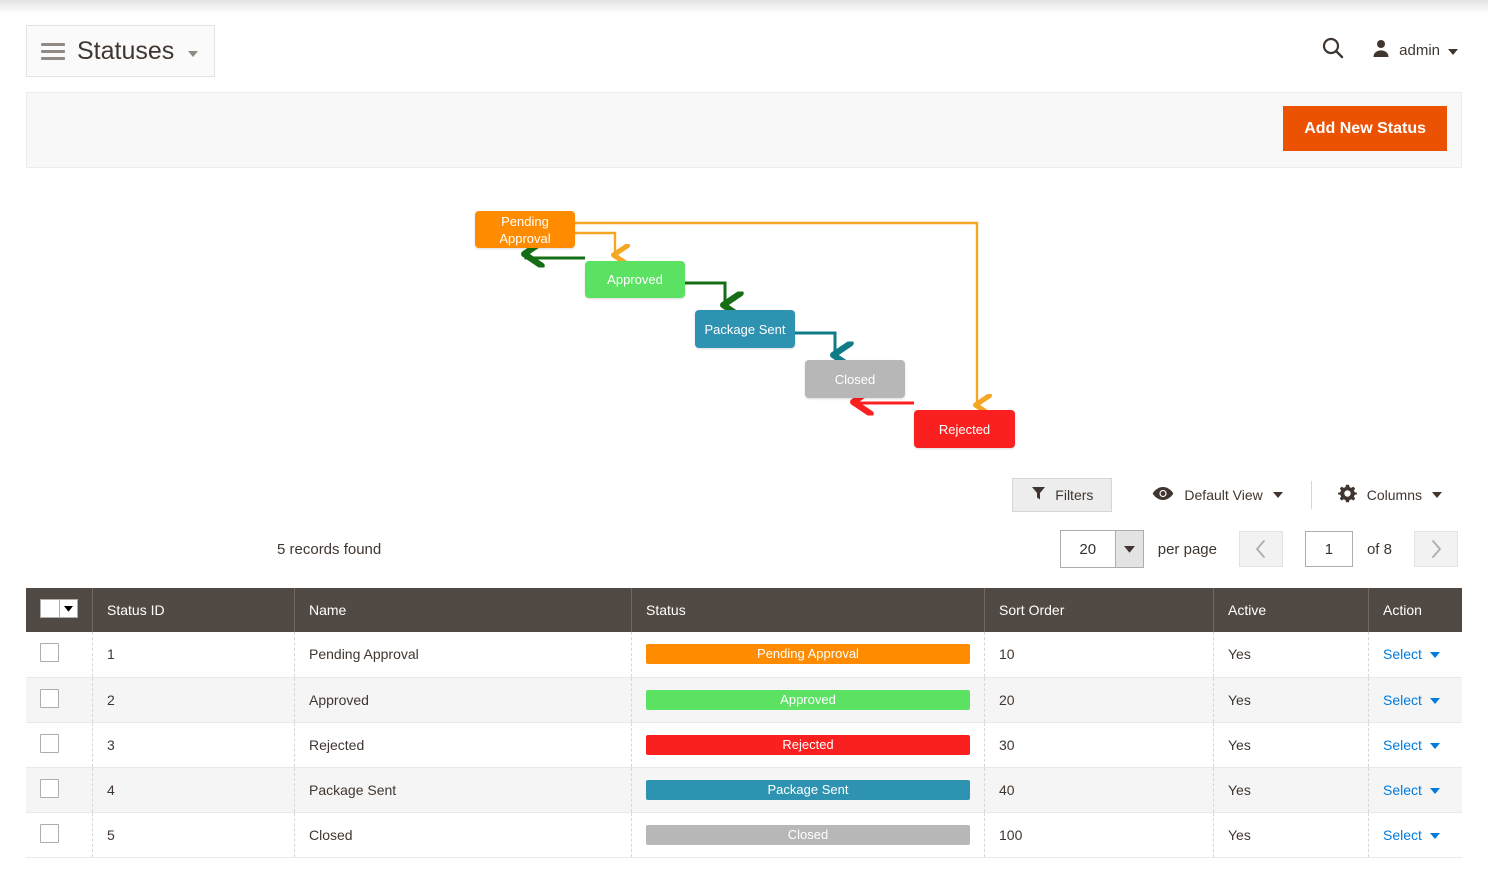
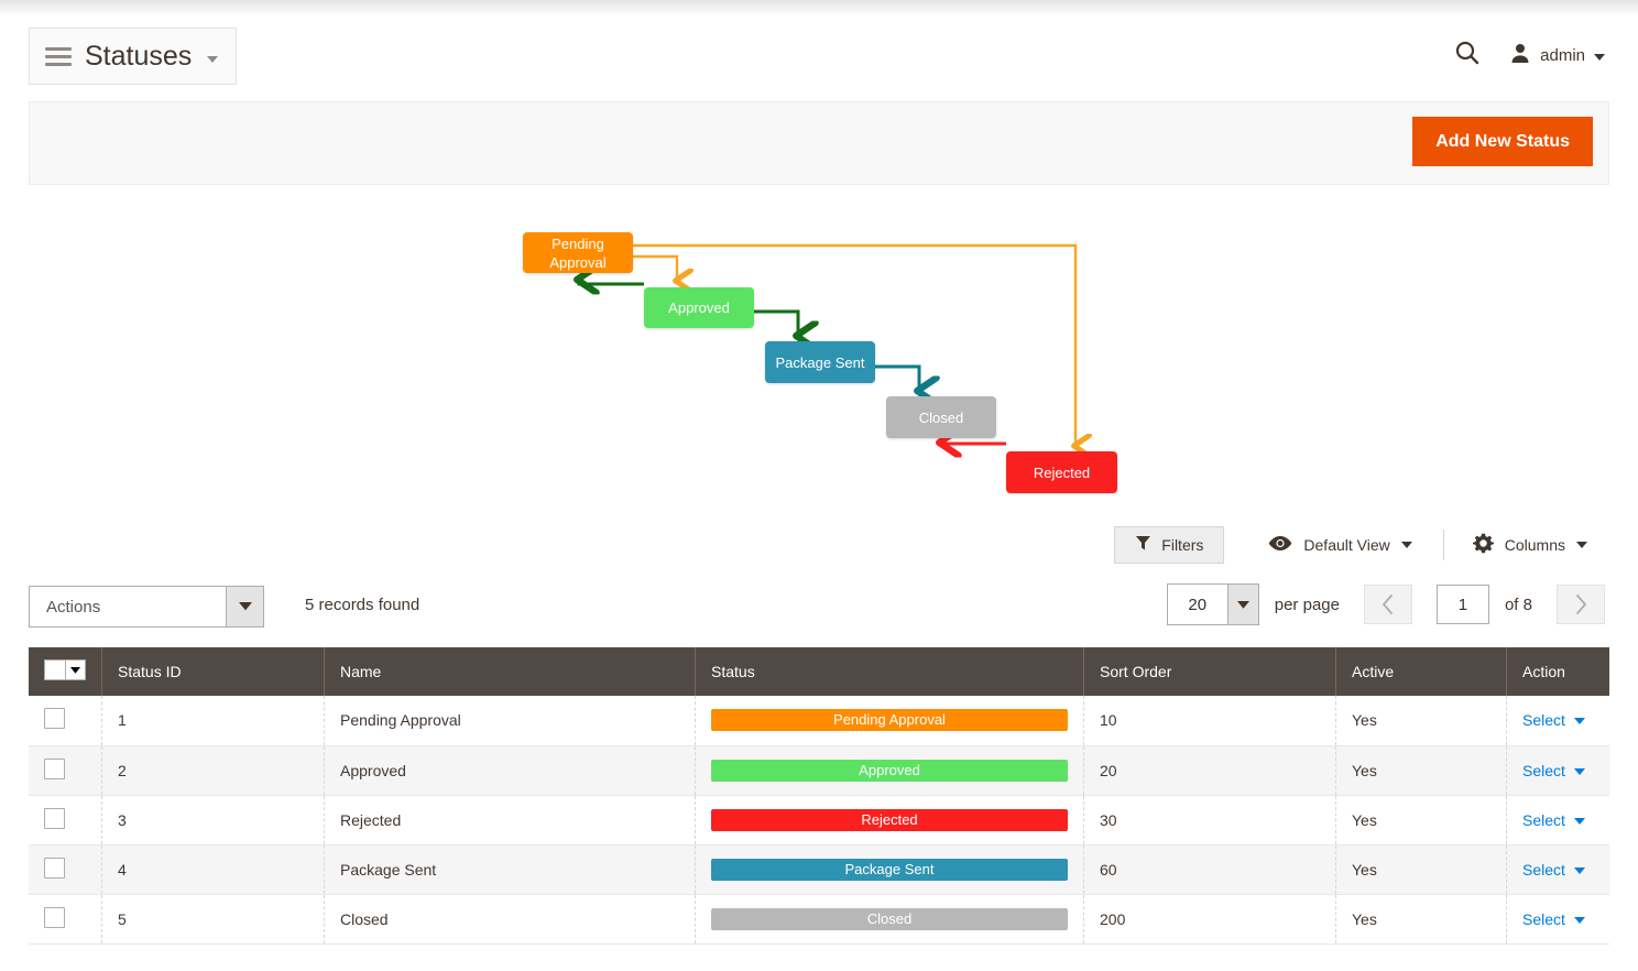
  Statuses
  admin
  Add New Status
  Pending Approval
  Approved
  Package Sent
  Closed
  Rejected
  Filters
  Default View
  Columns
+ Actions
  5 records found
  20
  per page
  1
  of 8
  	Status ID	Name	Status	Sort Order	Active	Action
  	1	Pending Approval	Pending Approval	10	Yes	Select
  	2	Approved	Approved	20	Yes	Select
  	3	Rejected	Rejected	30	Yes	Select
- 	4	Package Sent	Package Sent	40	Yes	Select
+ 	4	Package Sent	Package Sent	60	Yes	Select
- 	5	Closed	Closed	100	Yes	Select
+ 	5	Closed	Closed	200	Yes	Select
